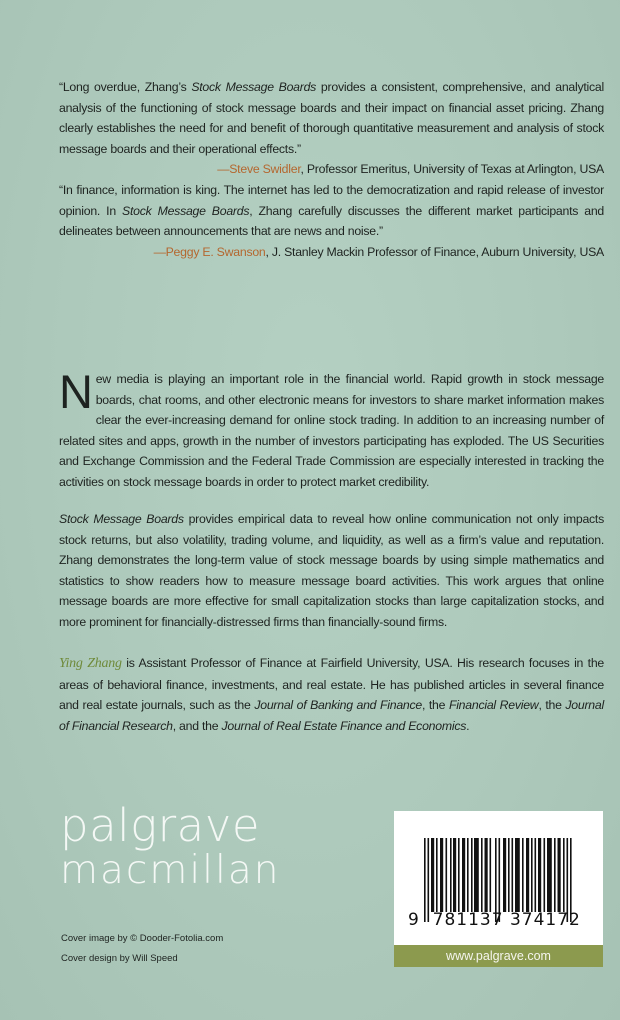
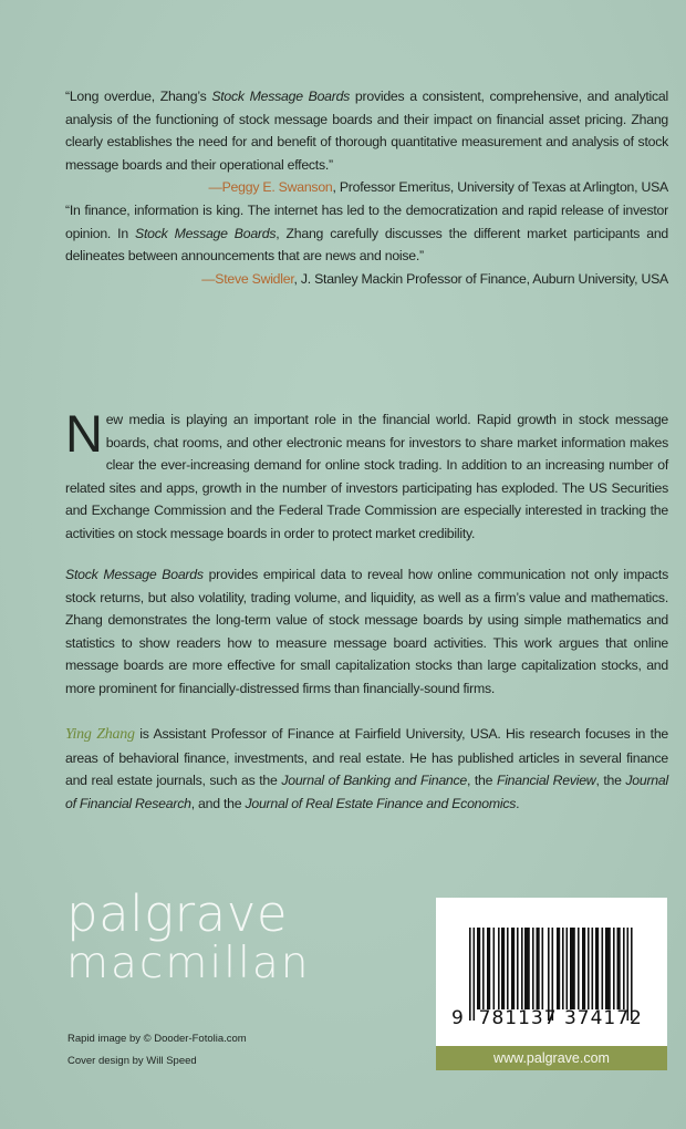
  “Long overdue, Zhang’s Stock Message Boards provides a consistent, comprehensive, and analytical analysis of the functioning of stock message boards and their impact on financial asset pricing. Zhang clearly establishes the need for and benefit of thorough quantitative measurement and analysis of stock message boards and their operational effects.”
- —Steve Swidler, Professor Emeritus, University of Texas at Arlington, USA
+ —Peggy E. Swanson, Professor Emeritus, University of Texas at Arlington, USA
  “In finance, information is king. The internet has led to the democratization and rapid release of investor opinion. In Stock Message Boards, Zhang carefully discusses the different market participants and delineates between announcements that are news and noise.”
- —Peggy E. Swanson, J. Stanley Mackin Professor of Finance, Auburn University, USA
+ —Steve Swidler, J. Stanley Mackin Professor of Finance, Auburn University, USA
  N
  ew media is playing an important role in the financial world. Rapid growth in stock message boards, chat rooms, and other electronic means for investors to share market information makes clear the ever-increasing demand for online stock trading. In addition to an increasing number of related sites and apps, growth in the number of investors participating has exploded. The US Securities and Exchange Commission and the Federal Trade Commission are especially interested in tracking the activities on stock message boards in order to protect market credibility.
- Stock Message Boards provides empirical data to reveal how online communication not only impacts stock returns, but also volatility, trading volume, and liquidity, as well as a firm’s value and reputation. Zhang demonstrates the long-term value of stock message boards by using simple mathematics and statistics to show readers how to measure message board activities. This work argues that online message boards are more effective for small capitalization stocks than large capitalization stocks, and more prominent for financially-distressed firms than financially-sound firms.
+ Stock Message Boards provides empirical data to reveal how online communication not only impacts stock returns, but also volatility, trading volume, and liquidity, as well as a firm’s value and mathematics. Zhang demonstrates the long-term value of stock message boards by using simple mathematics and statistics to show readers how to measure message board activities. This work argues that online message boards are more effective for small capitalization stocks than large capitalization stocks, and more prominent for financially-distressed firms than financially-sound firms.
  Ying Zhang is Assistant Professor of Finance at Fairfield University, USA. His research focuses in the areas of behavioral finance, investments, and real estate. He has published articles in several finance and real estate journals, such as the Journal of Banking and Finance, the Financial Review, the Journal of Financial Research, and the Journal of Real Estate Finance and Economics.
  palgrave
  macmillan
- Cover image by © Dooder-Fotolia.com
+ Rapid image by © Dooder-Fotolia.com
  Cover design by Will Speed
  9 781137 374172
  www.palgrave.com
